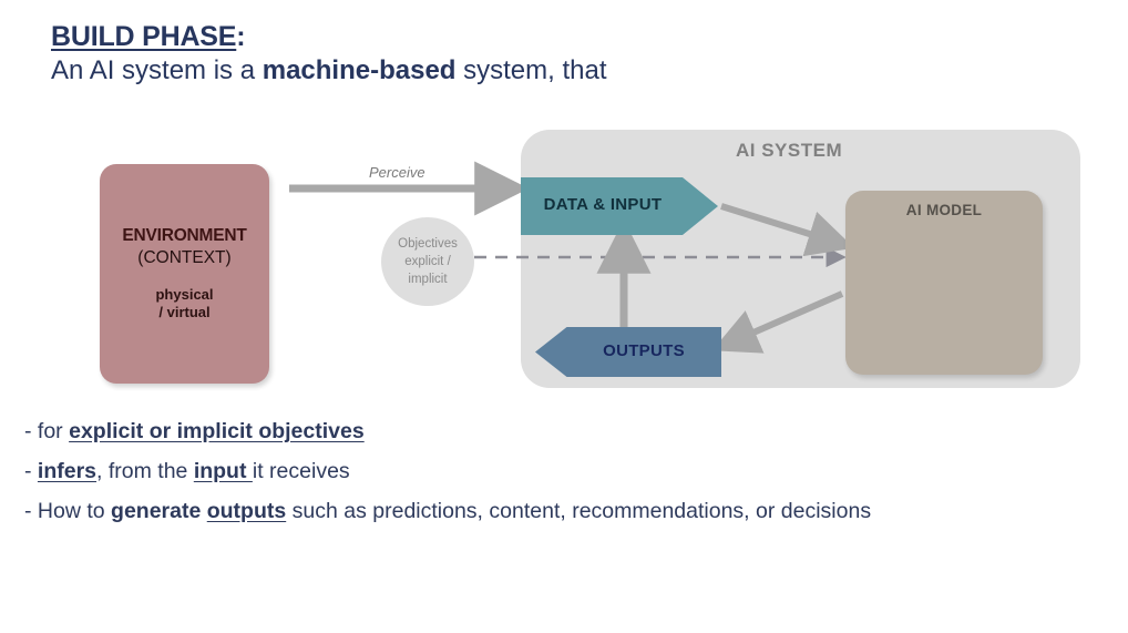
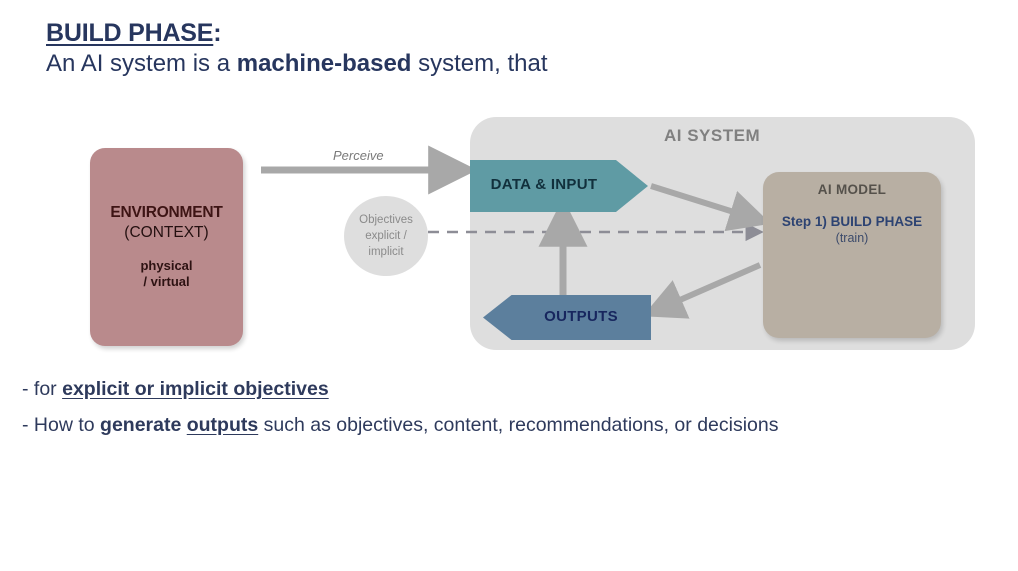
  BUILD PHASE:
  An AI system is a machine-based system, that
  AI SYSTEM
  ENVIRONMENT
  (CONTEXT)
  physical
  / virtual
  Perceive
  Objectives
  explicit /
  implicit
  DATA & INPUT
  OUTPUTS
  AI MODEL
+ Step 1) BUILD PHASE
+ (train)
  - for explicit or implicit objectives
- - infers, from the input it receives
- - How to generate outputs such as predictions, content, recommendations, or decisions
+ - How to generate outputs such as objectives, content, recommendations, or decisions
